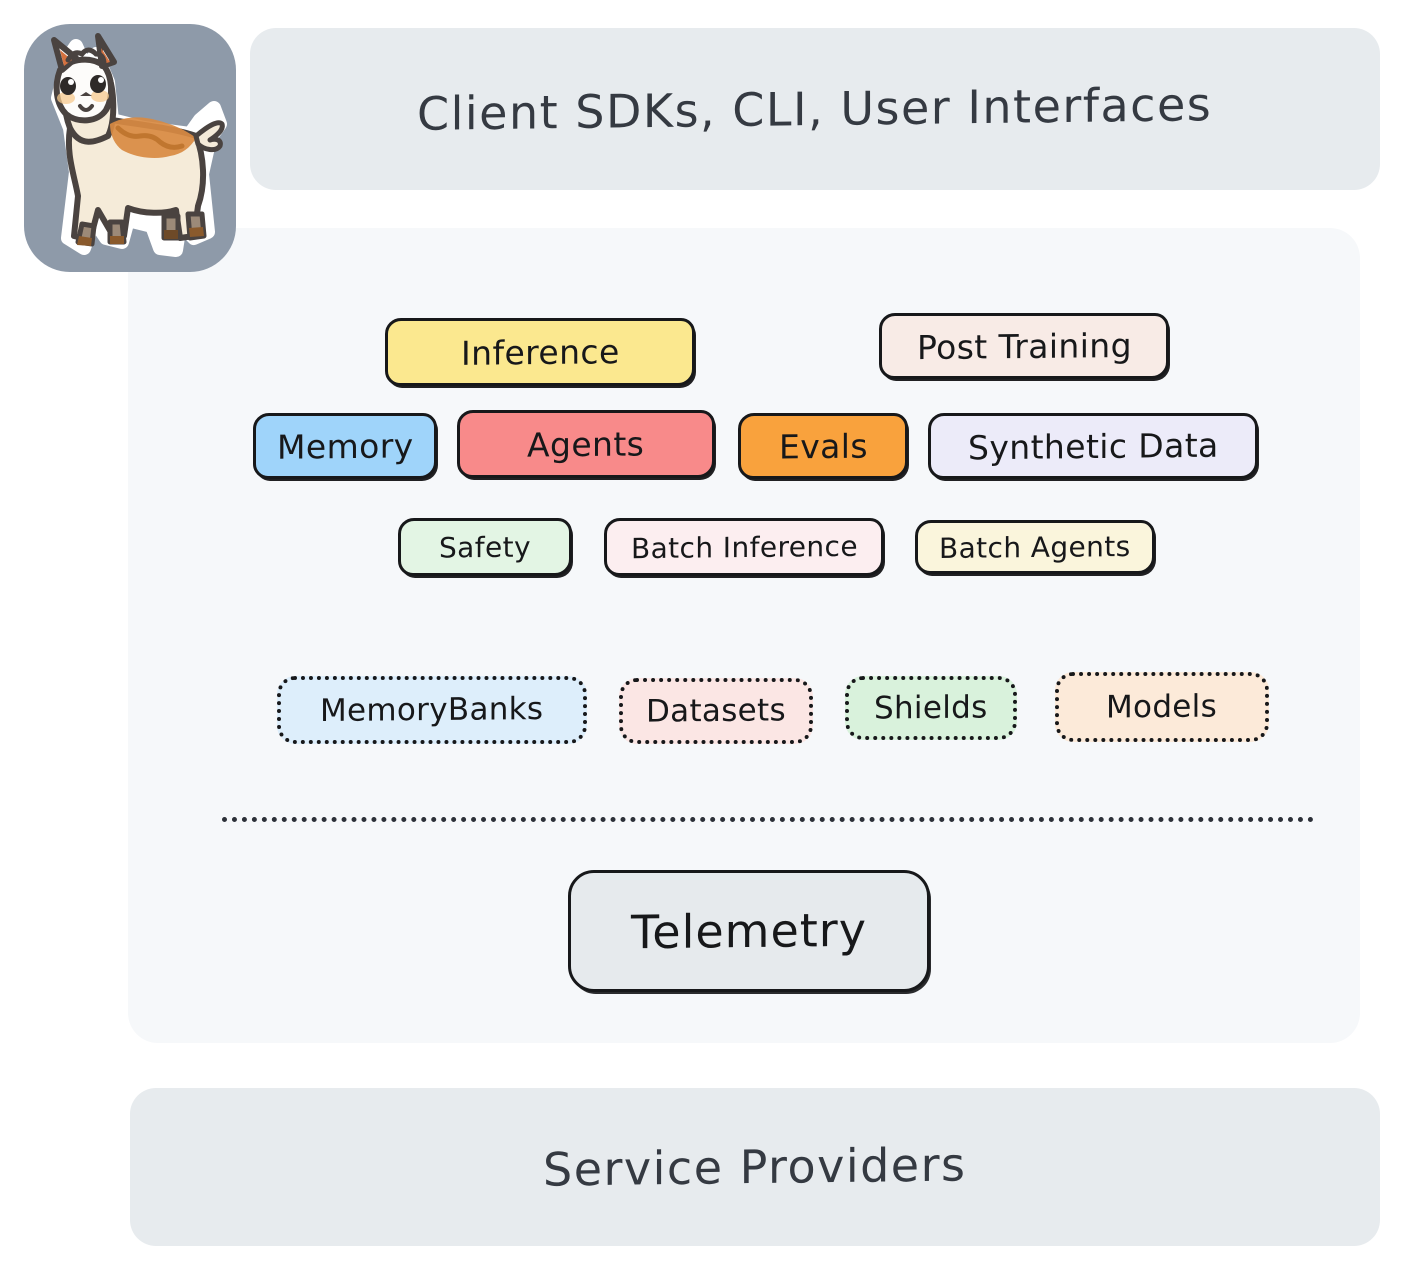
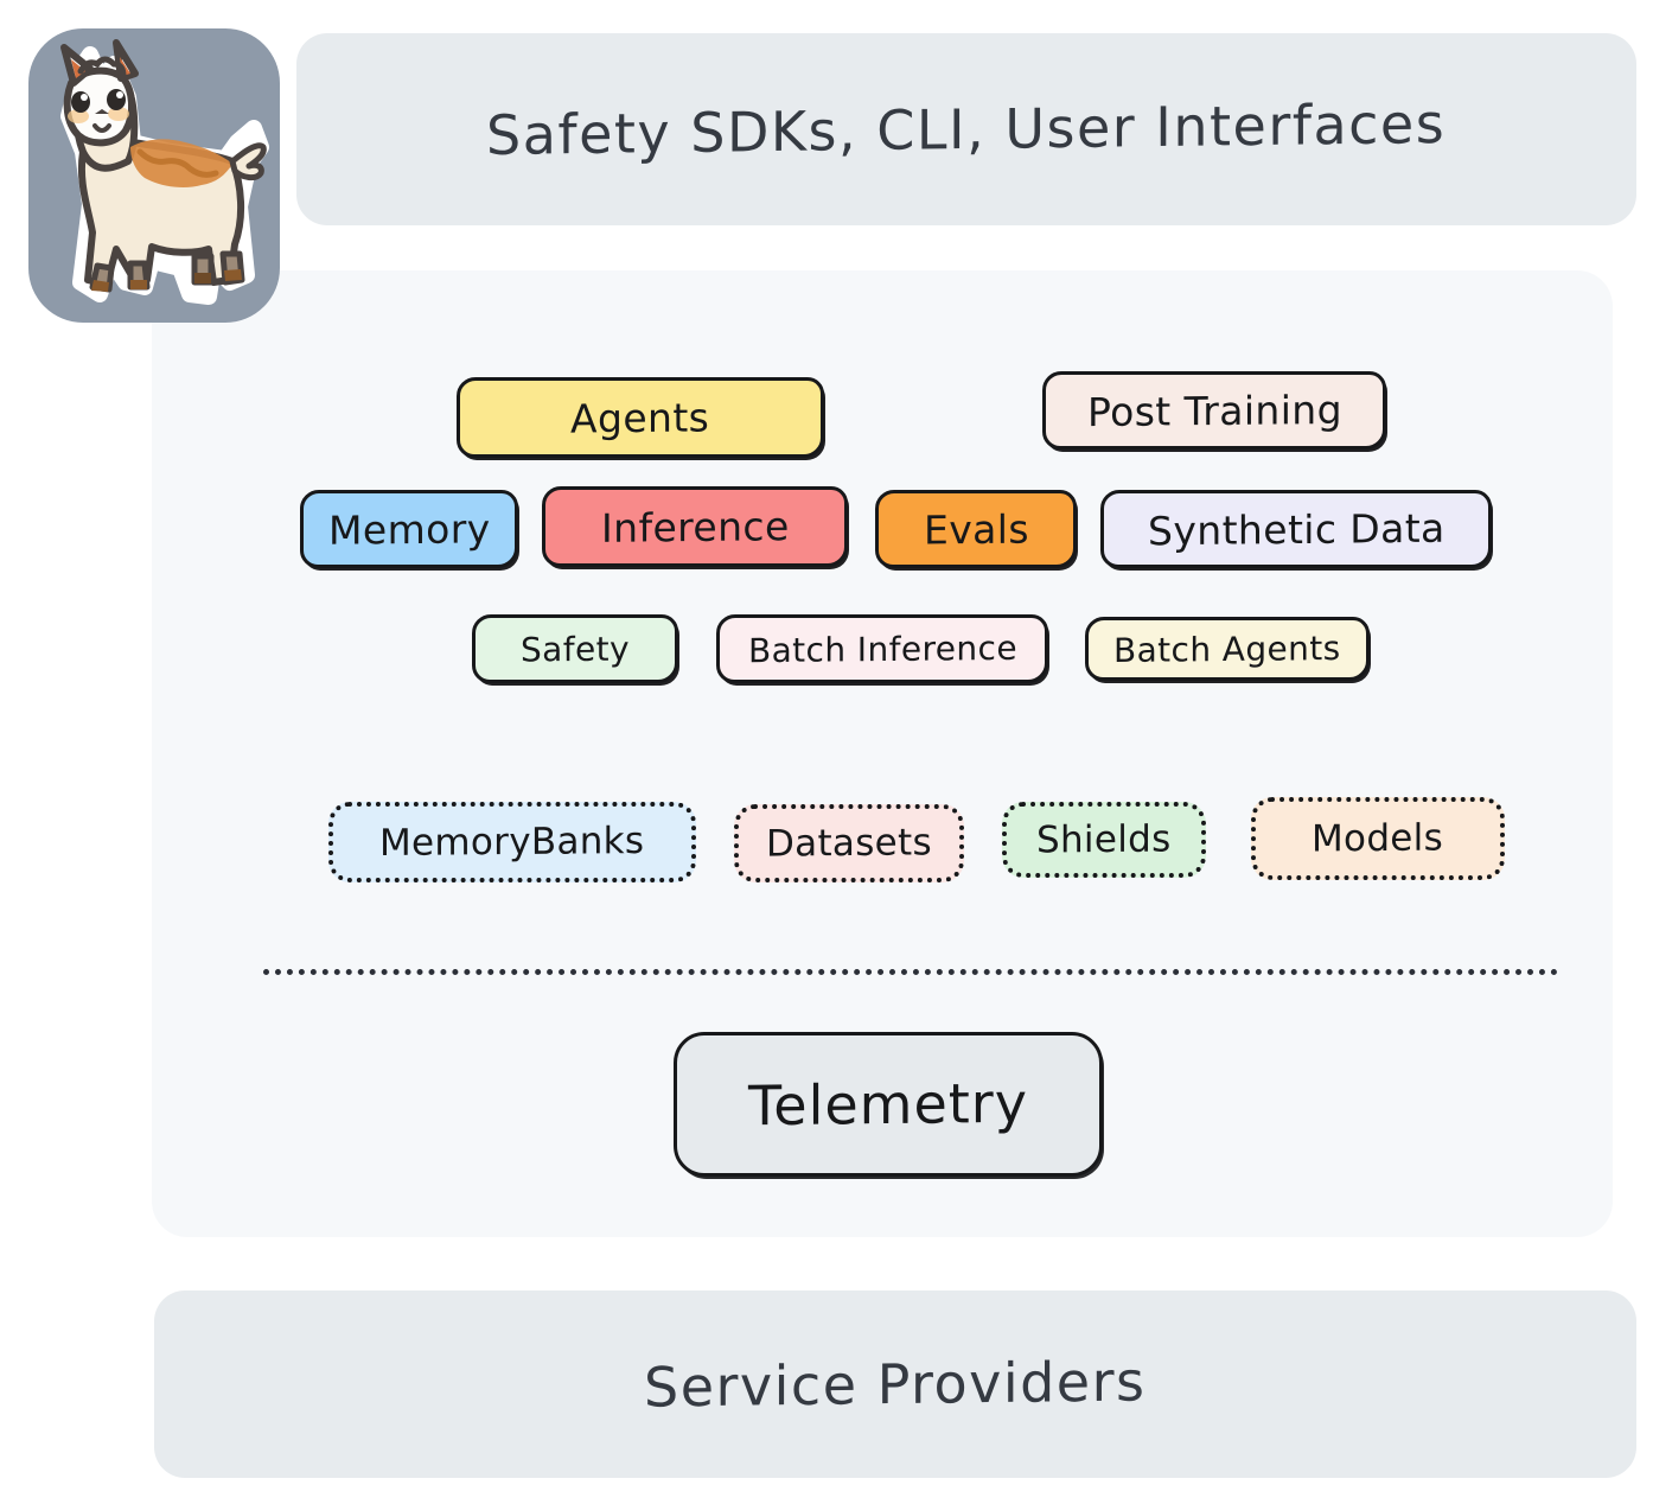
- Client SDKs, CLI, User Interfaces
+ Safety SDKs, CLI, User Interfaces
- Inference
+ Agents
  Post Training
  Memory
- Agents
+ Inference
  Evals
  Synthetic Data
  Safety
  Batch Inference
  Batch Agents
  MemoryBanks
  Datasets
  Shields
  Models
  Telemetry
  Service Providers
